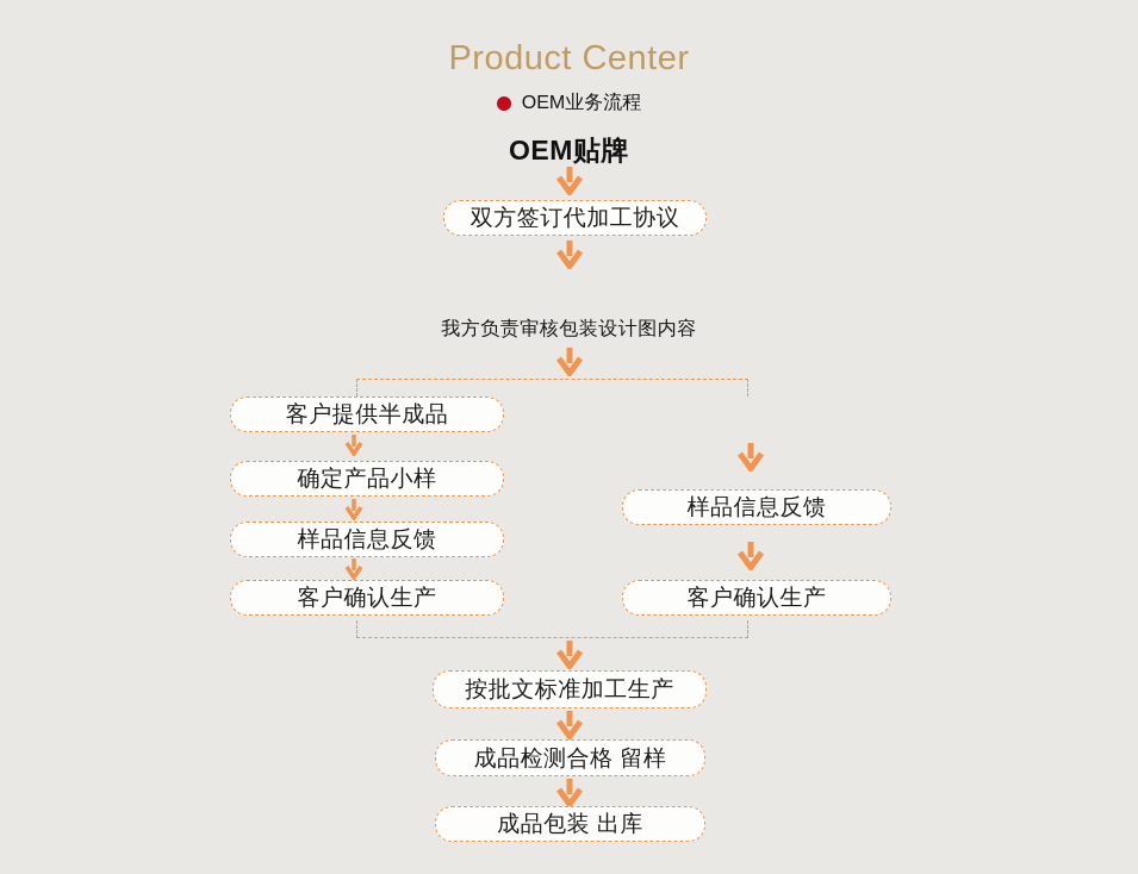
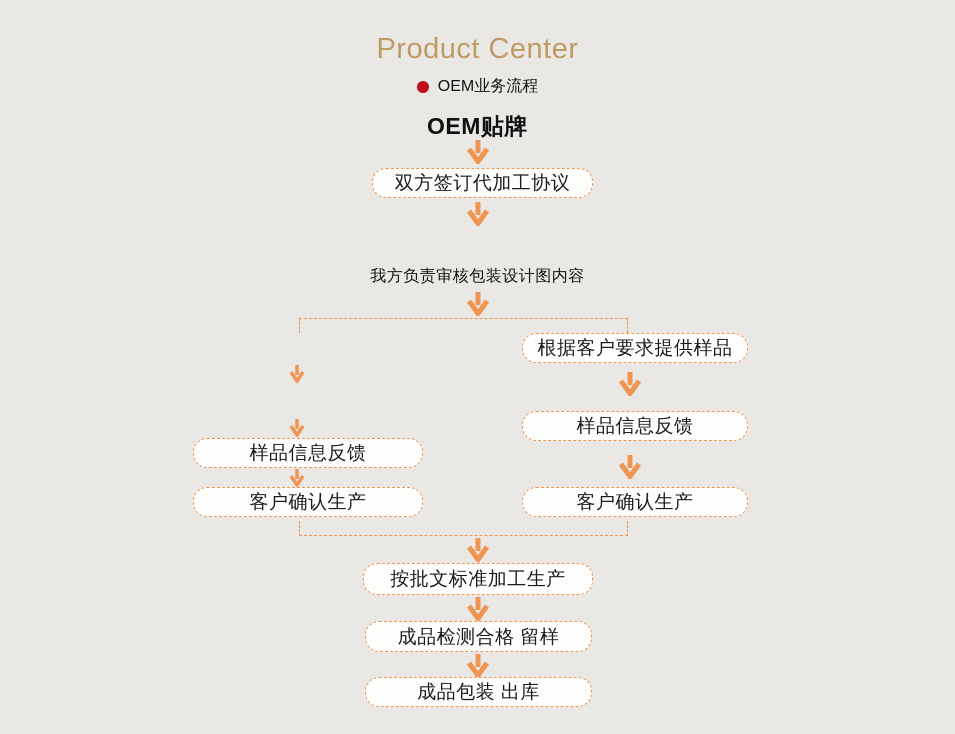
  Product Center
  OEM业务流程
  OEM贴牌
  双方签订代加工协议
  我方负责审核包装设计图内容
- 客户提供半成品
- 确定产品小样
  样品信息反馈
  客户确认生产
+ 根据客户要求提供样品
  样品信息反馈
  客户确认生产
  按批文标准加工生产
  成品检测合格 留样
  成品包装 出库
